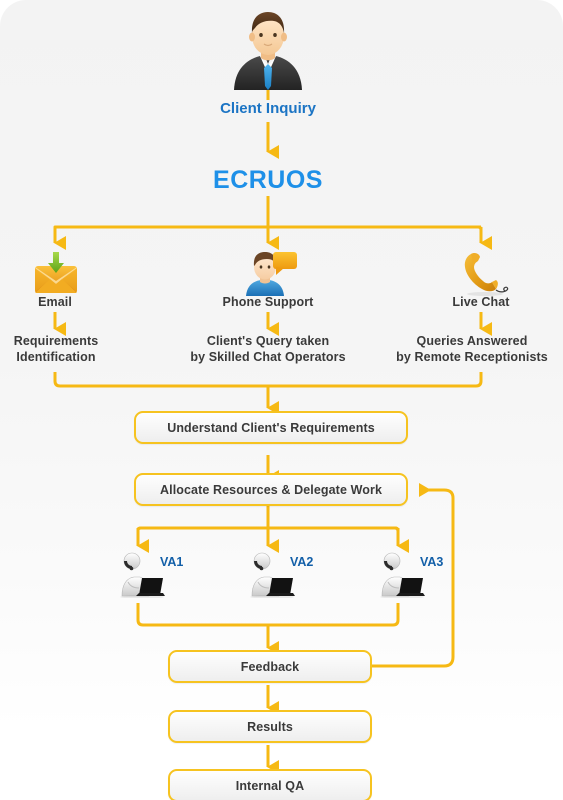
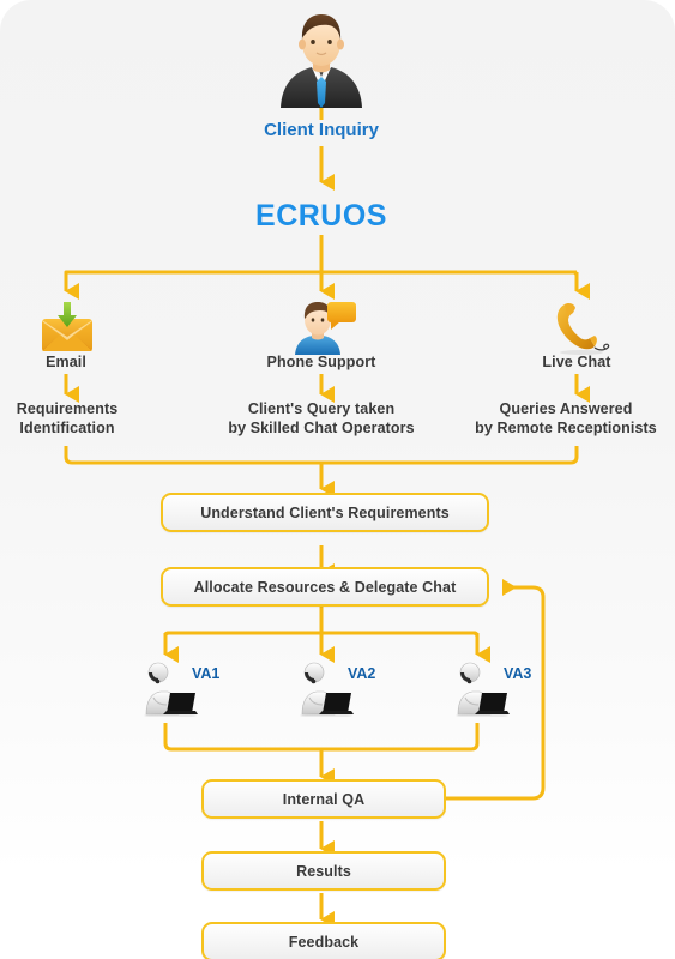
  Client Inquiry
  ECRUOS
  Email
  Requirements
  Identification
  Phone Support
  Client's Query taken
  by Skilled Chat Operators
  Live Chat
  Queries Answered
  by Remote Receptionists
  Understand Client's Requirements
- Allocate Resources & Delegate Work
+ Allocate Resources & Delegate Chat
  VA1
  VA2
  VA3
- Feedback
+ Internal QA
  Results
- Internal QA
+ Feedback
